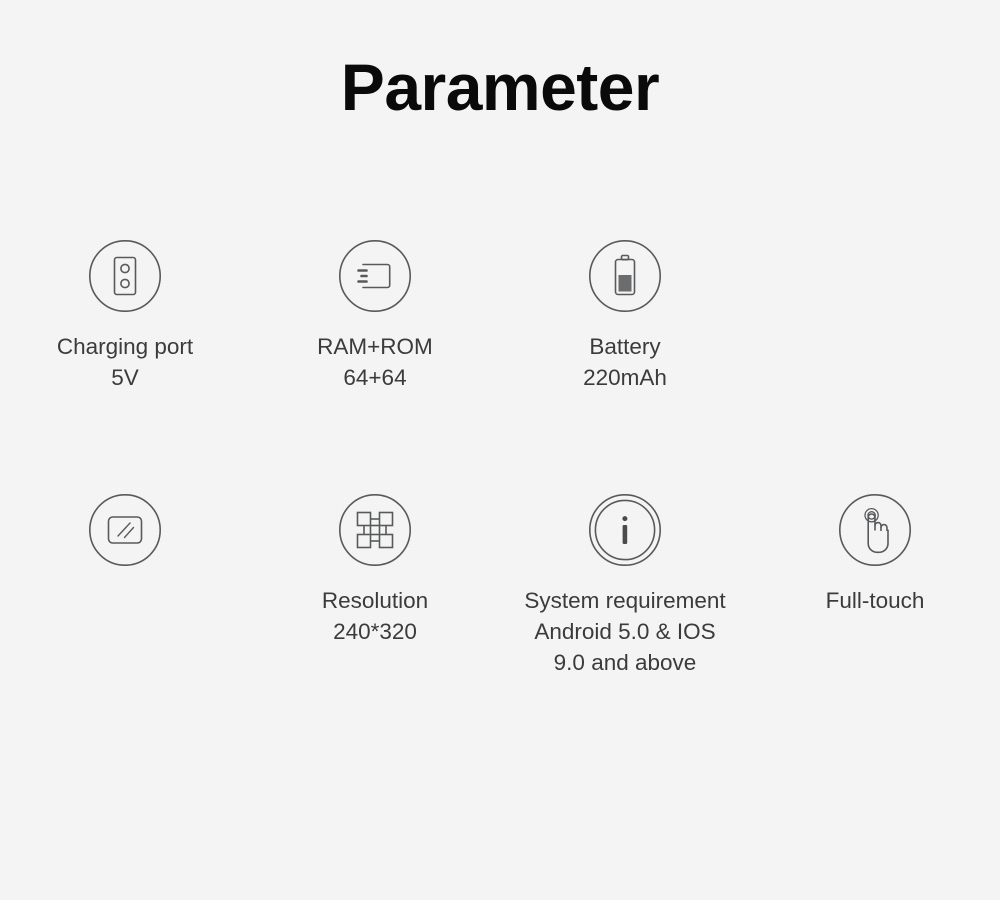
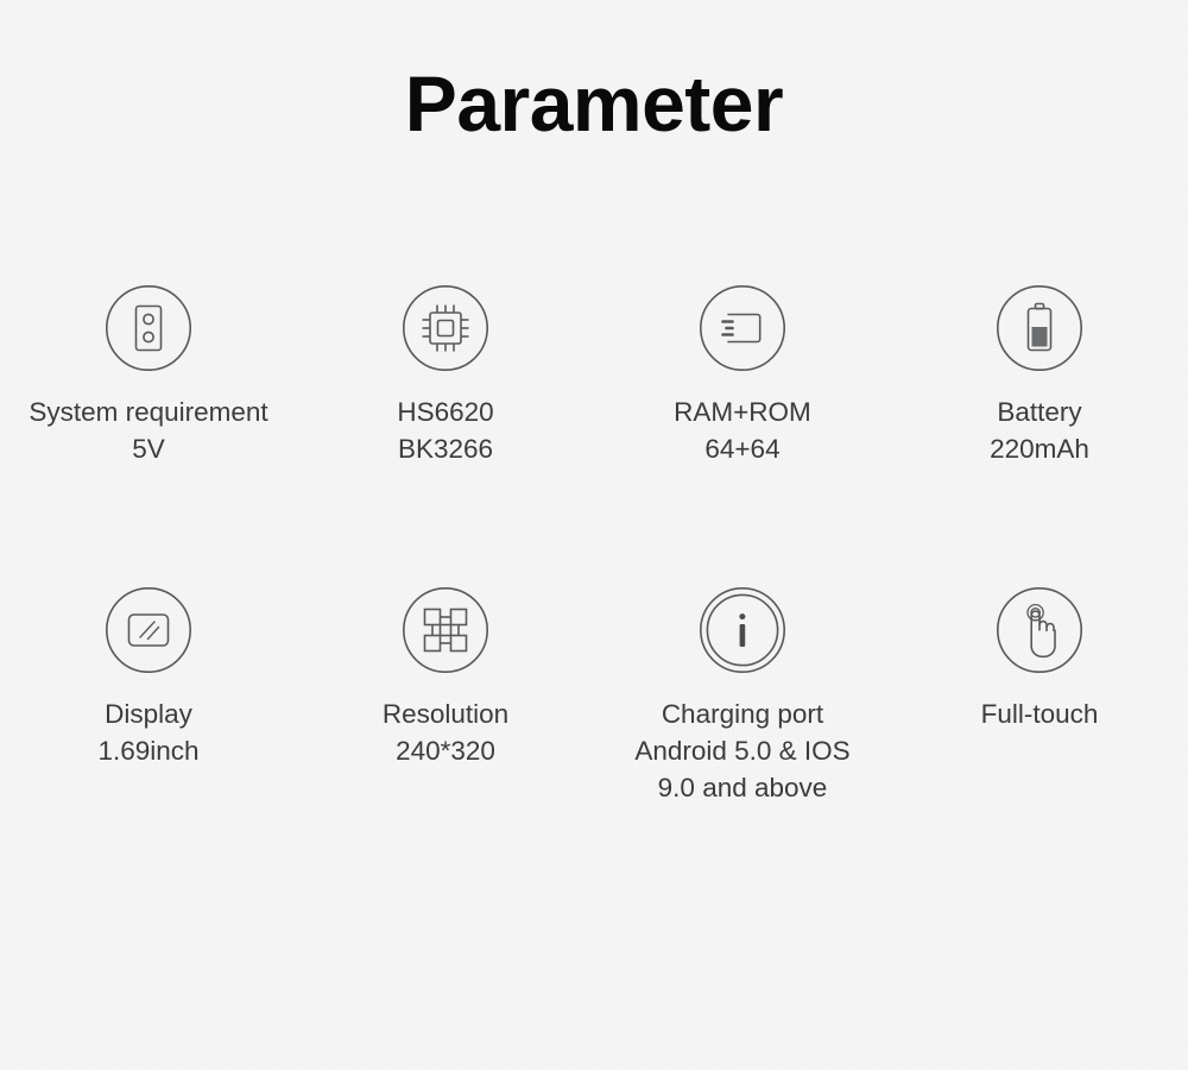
  Parameter
- Charging port
+ System requirement
  5V
+ HS6620
+ BK3266
  RAM+ROM
  64+64
  Battery
  220mAh
+ Display
+ 1.69inch
  Resolution
  240*320
- System requirement
+ Charging port
  Android 5.0 & IOS
  9.0 and above
  Full-touch
